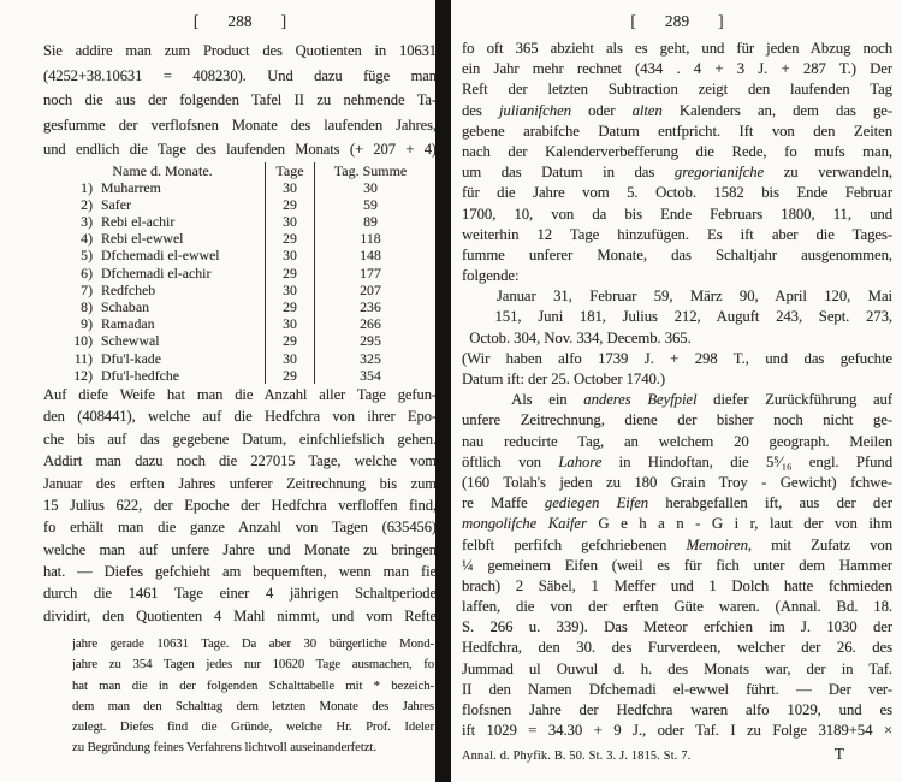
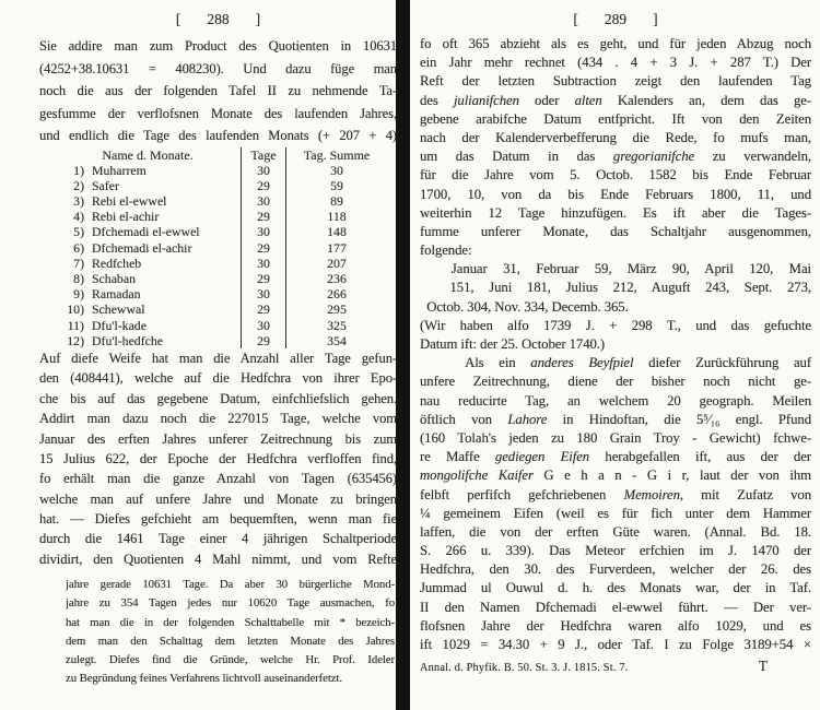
  [
  288
  ]
  Sie addire man zum Product des Quotienten in 10631
  (4252+38.10631 = 408230). Und dazu füge man
  noch die aus der folgenden Tafel II zu nehmende Ta-
  gesfumme der verflofsnen Monate des laufenden Jahres
  und endlich die Tage des laufenden Monats (+ 207 + 4)
  Name d. Monate.
  Tage
  Tag. Summe
  1)
  Muharrem
  30
  30
  2)
  Safer
  29
  59
  3)
- Rebi el-achir
+ Rebi el-ewwel
  30
  89
  4)
- Rebi el-ewwel
+ Rebi el-achir
  29
  118
  5)
  Dfchemadi el-ewwel
  30
  148
  6)
  Dfchemadi el-achir
  29
  177
  7)
  Redfcheb
  30
  207
  8)
  Schaban
  29
  236
  9)
  Ramadan
  30
  266
  10)
  Schewwal
  29
  295
  11)
  Dfu'l-kade
  30
  325
  12)
  Dfu'l-hedfche
  29
  354
  Auf diefe Weife hat man die Anzahl aller Tage gefun-
  den (408441), welche auf die Hedfchra von ihrer Epo-
  che bis auf das gegebene Datum, einfchliefslich gehen
  Addirt man dazu noch die 227015 Tage, welche vom
  Januar des erften Jahres unferer Zeitrechnung bis zum
  15 Julius 622, der Epoche der Hedfchra verfloffen find
  fo erhält man die ganze Anzahl von Tagen (635456)
  welche man auf unfere Jahre und Monate zu bringen
  hat. — Diefes gefchieht am bequemften, wenn man fie
  durch die 1461 Tage einer 4 jährigen Schaltperiode
  dividirt, den Quotienten 4 Mahl nimmt, und vom Refte
  jahre gerade 10631 Tage. Da aber 30 bürgerliche Mond-
  jahre zu 354 Tagen jedes nur 10620 Tage ausmachen, fo
  hat man die in der folgenden Schalttabelle mit * bezeich-
  dem man den Schalttag dem letzten Monate des Jahres
  zulegt. Diefes find die Gründe, welche Hr. Prof. Ideler
  zu Begründung feines Verfahrens lichtvoll auseinanderfetzt.
  [
  289
  ]
  fo oft 365 abzieht als es geht, und für jeden Abzug noch
  ein Jahr mehr rechnet (434 . 4 + 3 J. + 287 T.) Der
  Reft der letzten Subtraction zeigt den laufenden Tag
  des julianifchen oder alten Kalenders an, dem das ge-
  gebene arabifche Datum entfpricht. Ift von den Zeiten
  nach der Kalenderverbefferung die Rede, fo mufs man,
  um das Datum in das gregorianifche zu verwandeln,
  für die Jahre vom 5. Octob. 1582 bis Ende Februar
  1700, 10, von da bis Ende Februars 1800, 11, und
  weiterhin 12 Tage hinzufügen. Es ift aber die Tages-
  fumme unferer Monate, das Schaltjahr ausgenommen,
  folgende:
  Januar 31, Februar 59, März 90, April 120, Mai
  151, Juni 181, Julius 212, Auguft 243, Sept. 273,
  Octob. 304, Nov. 334, Decemb. 365.
  (Wir haben alfo 1739 J. + 298 T., und das gefuchte
  Datum ift: der 25. October 1740.)
  Als ein anderes Beyfpiel diefer Zurückführung auf
  unfere Zeitrechnung, diene der bisher noch nicht ge-
  nau reducirte Tag, an welchem 20 geograph. Meilen
  öftlich von Lahore in Hindoftan, die 5⁵⁄₁₆ engl. Pfund
  (160 Tolah's jeden zu 180 Grain Troy - Gewicht) fchwe-
  re Maffe gediegen Eifen herabgefallen ift, aus der der
  mongolifche Kaifer G e h a n - G i r, laut der von ihm
  felbft perfifch gefchriebenen Memoiren, mit Zufatz von
  ¼ gemeinem Eifen (weil es für fich unter dem Hammer
- brach) 2 Säbel, 1 Meffer und 1 Dolch hatte fchmieden
  laffen, die von der erften Güte waren. (Annal. Bd. 18.
- S. 266 u. 339). Das Meteor erfchien im J. 1030 der
+ S. 266 u. 339). Das Meteor erfchien im J. 1470 der
  Hedfchra, den 30. des Furverdeen, welcher der 26. des
  Jummad ul Ouwul d. h. des Monats war, der in Taf.
  II den Namen Dfchemadi el-ewwel führt. — Der ver-
  flofsnen Jahre der Hedfchra waren alfo 1029, und es
  ift 1029 = 34.30 + 9 J., oder Taf. I zu Folge 3189+54 ×
  Annal. d. Phyfik. B. 50. St. 3. J. 1815. St. 7.
  T
